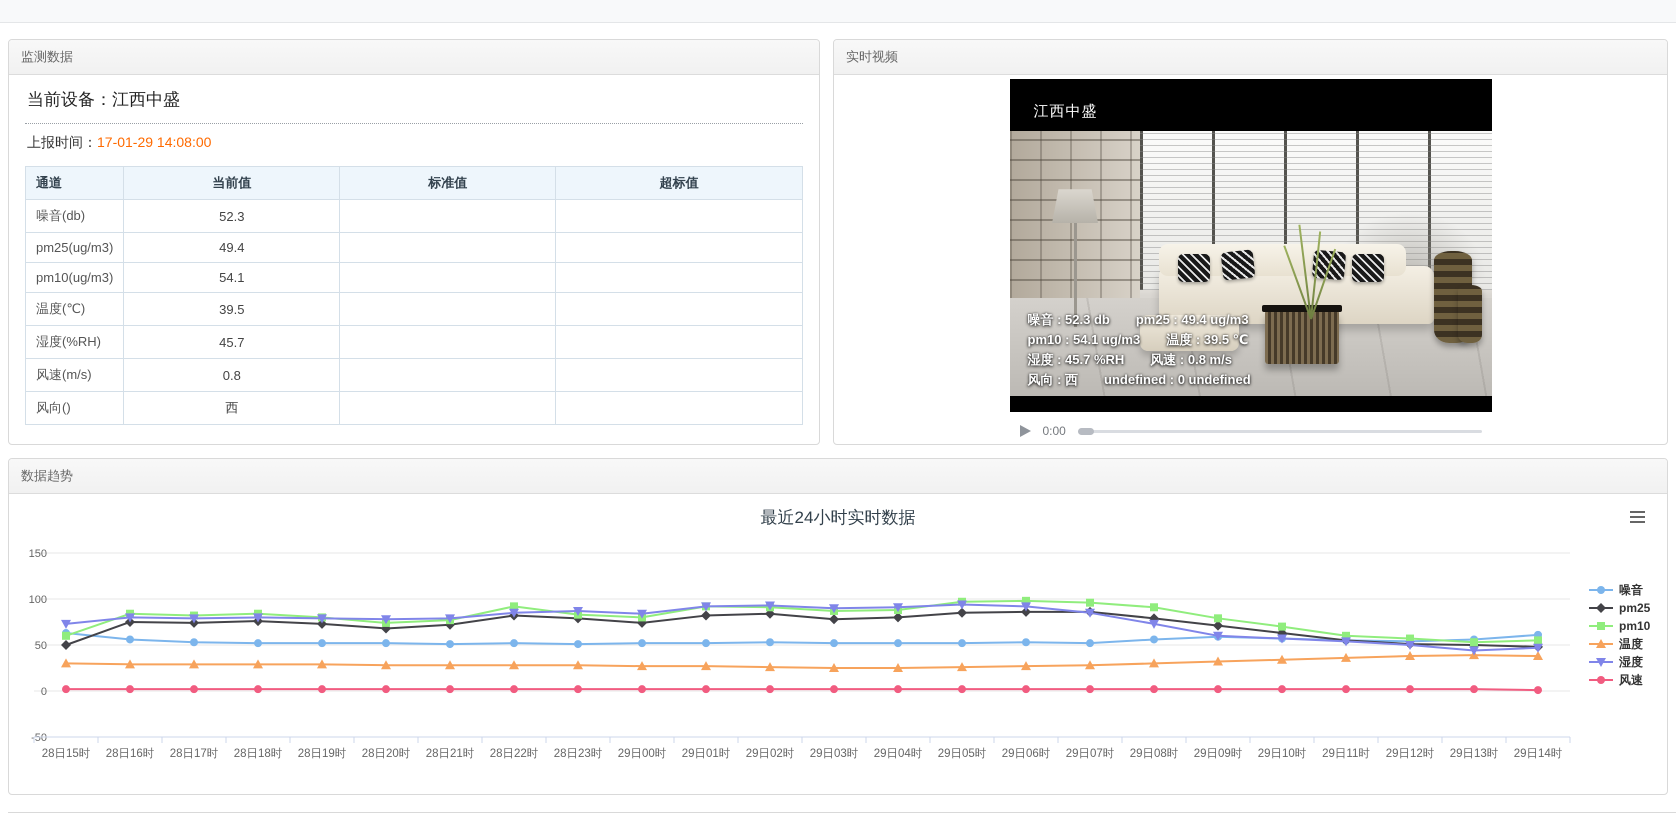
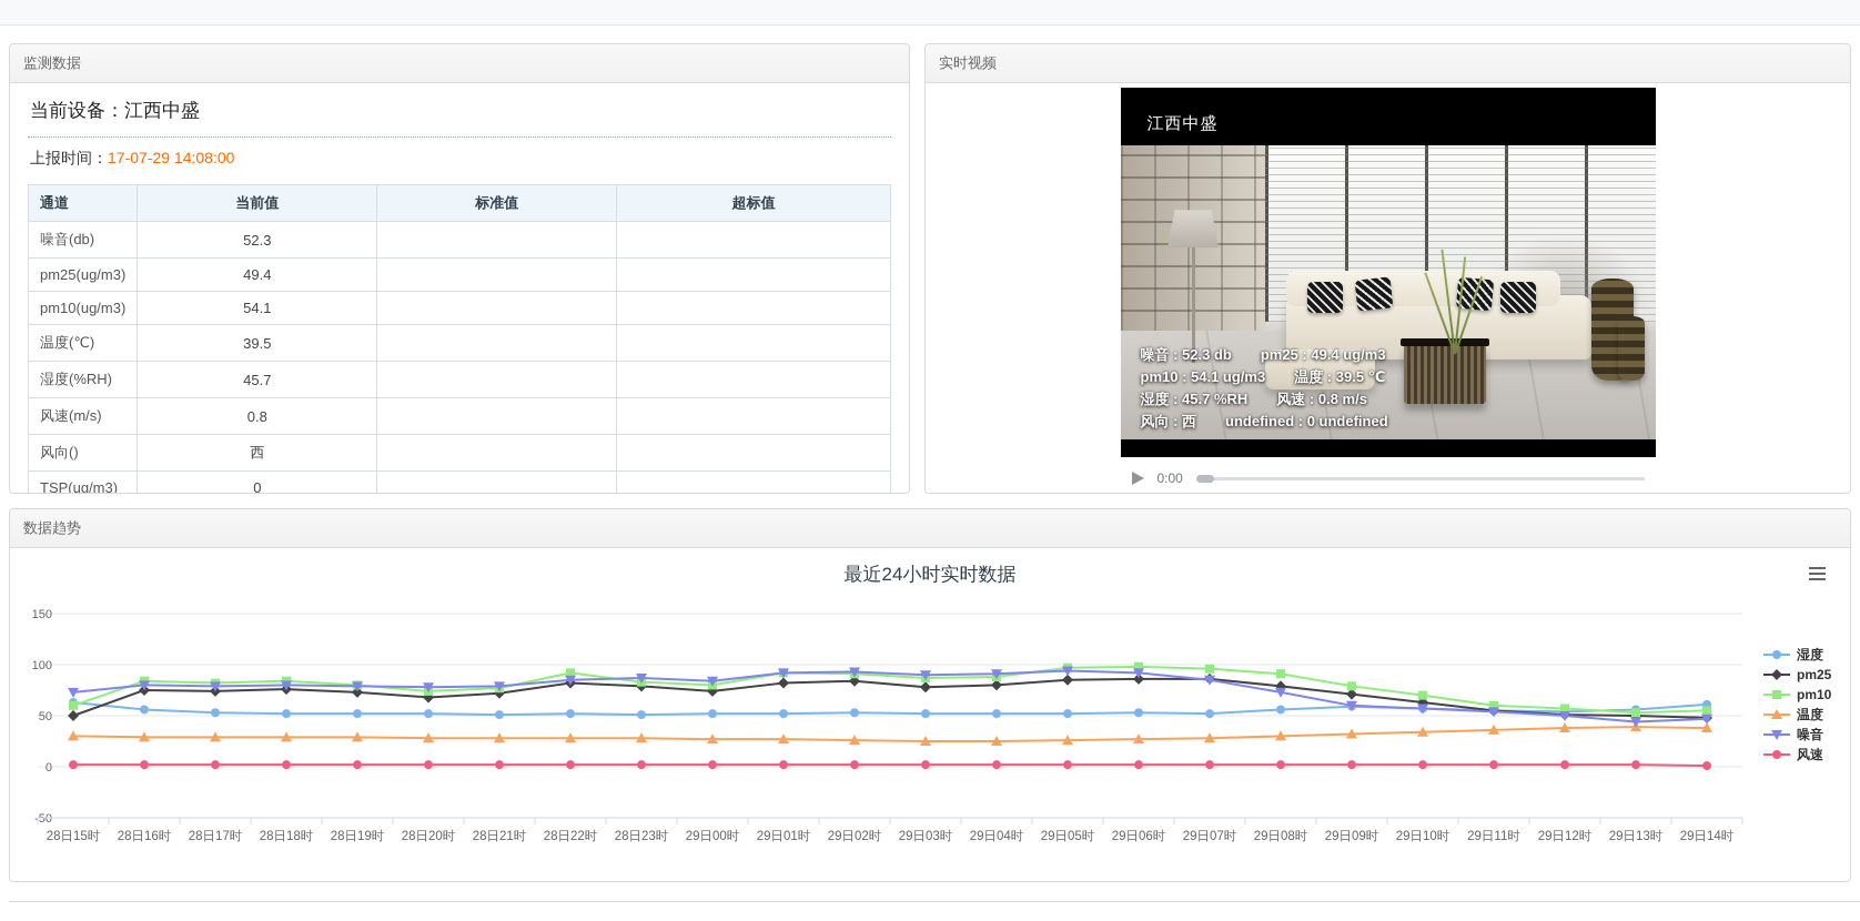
  监测数据
  当前设备：江西中盛
- 上报时间：17-01-29 14:08:00
+ 上报时间：17-07-29 14:08:00
  通道	当前值	标准值	超标值
  噪音(db)	52.3
  pm25(ug/m3)	49.4
  pm10(ug/m3)	54.1
  温度(℃)	39.5
  湿度(%RH)	45.7
  风速(m/s)	0.8
  风向()	西
+ TSP(ug/m3)	0
  实时视频
  江西中盛
  噪音 : 52.3 db pm25 : 49.4 ug/m3
  pm10 : 54.1 ug/m3 温度 : 39.5 ℃
  湿度 : 45.7 %RH 风速 : 0.8 m/s
  风向 : 西 undefined : 0 undefined
  0:00
  数据趋势
  最近24小时实时数据
  -50
  0
  50
  100
  150
  28日15时
  28日16时
  28日17时
  28日18时
  28日19时
  28日20时
  28日21时
  28日22时
  28日23时
  29日00时
  29日01时
  29日02时
  29日03时
  29日04时
  29日05时
  29日06时
  29日07时
  29日08时
  29日09时
  29日10时
  29日11时
  29日12时
  29日13时
  29日14时
- 噪音
+ 湿度
  pm25
  pm10
  温度
- 湿度
+ 噪音
  风速
